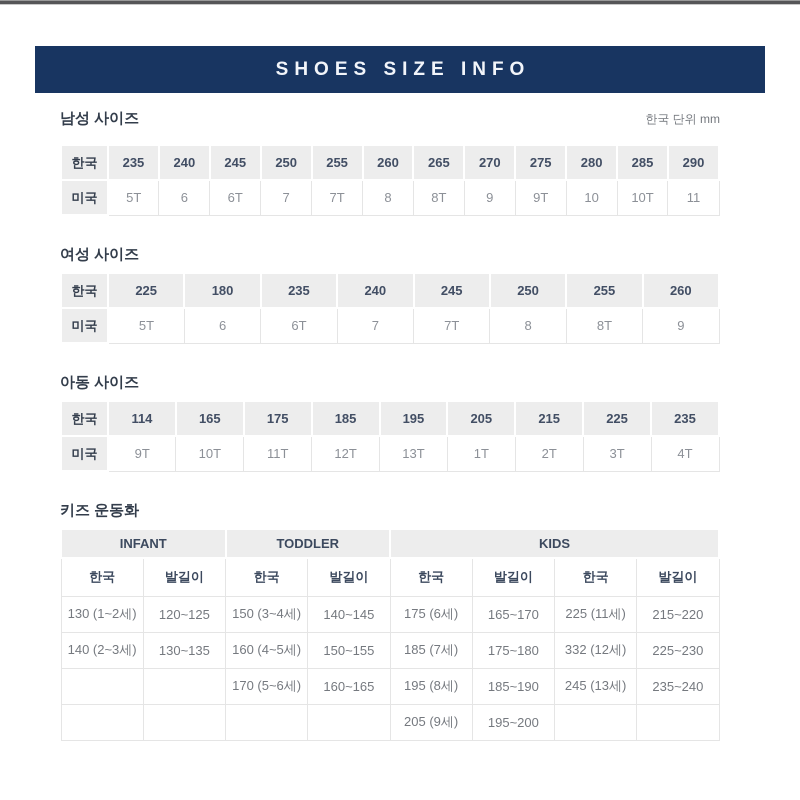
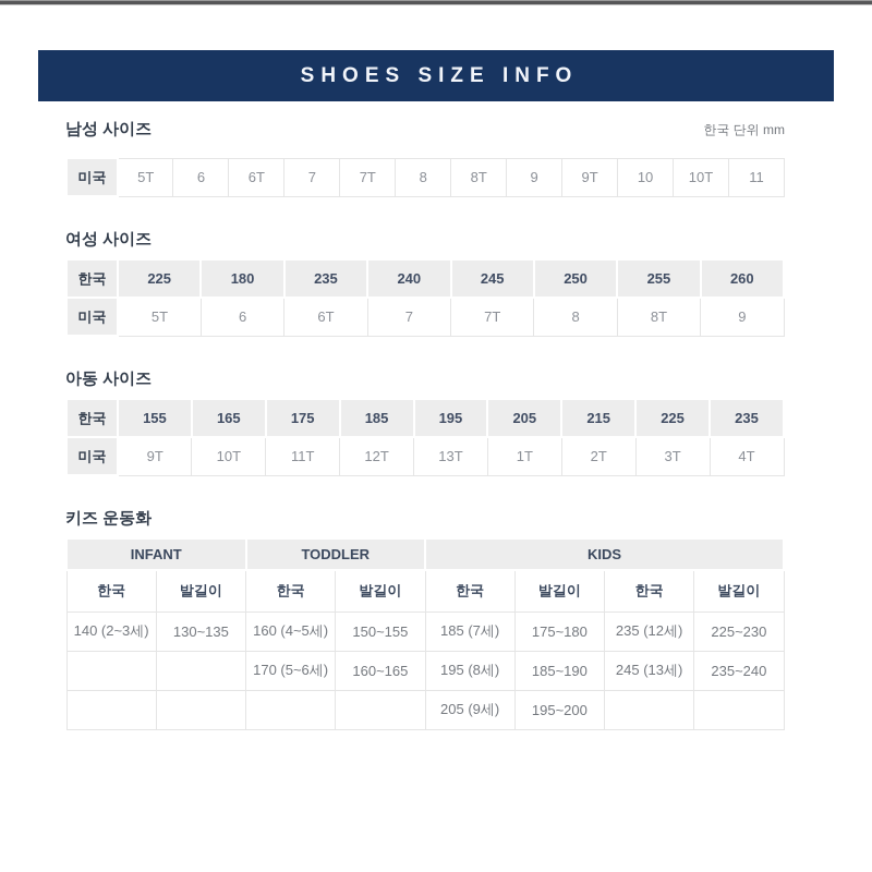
  SHOES SIZE INFO
  남성 사이즈
  한국 단위 mm
- 한국	235	240	245	250	255	260	265	270	275	280	285	290
  미국	5T	6	6T	7	7T	8	8T	9	9T	10	10T	11
  여성 사이즈
  한국	225	180	235	240	245	250	255	260
  미국	5T	6	6T	7	7T	8	8T	9
  아동 사이즈
- 한국	114	165	175	185	195	205	215	225	235
+ 한국	155	165	175	185	195	205	215	225	235
  미국	9T	10T	11T	12T	13T	1T	2T	3T	4T
  키즈 운동화
  INFANT	TODDLER	KIDS
  한국	발길이	한국	발길이	한국	발길이	한국	발길이
- 130 (1~2세)	120~125	150 (3~4세)	140~145	175 (6세)	165~170	225 (11세)	215~220
- 140 (2~3세)	130~135	160 (4~5세)	150~155	185 (7세)	175~180	332 (12세)	225~230
+ 140 (2~3세)	130~135	160 (4~5세)	150~155	185 (7세)	175~180	235 (12세)	225~230
  		170 (5~6세)	160~165	195 (8세)	185~190	245 (13세)	235~240
  				205 (9세)	195~200
